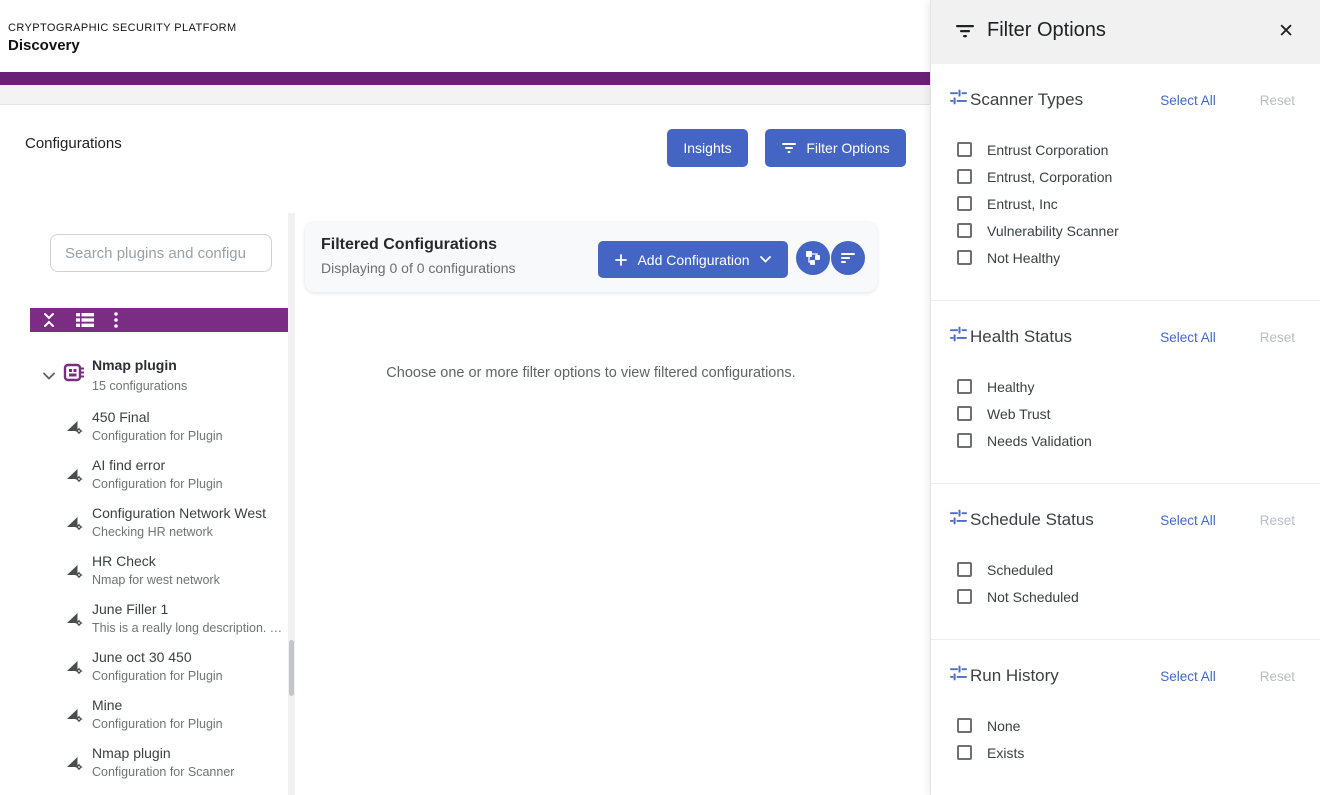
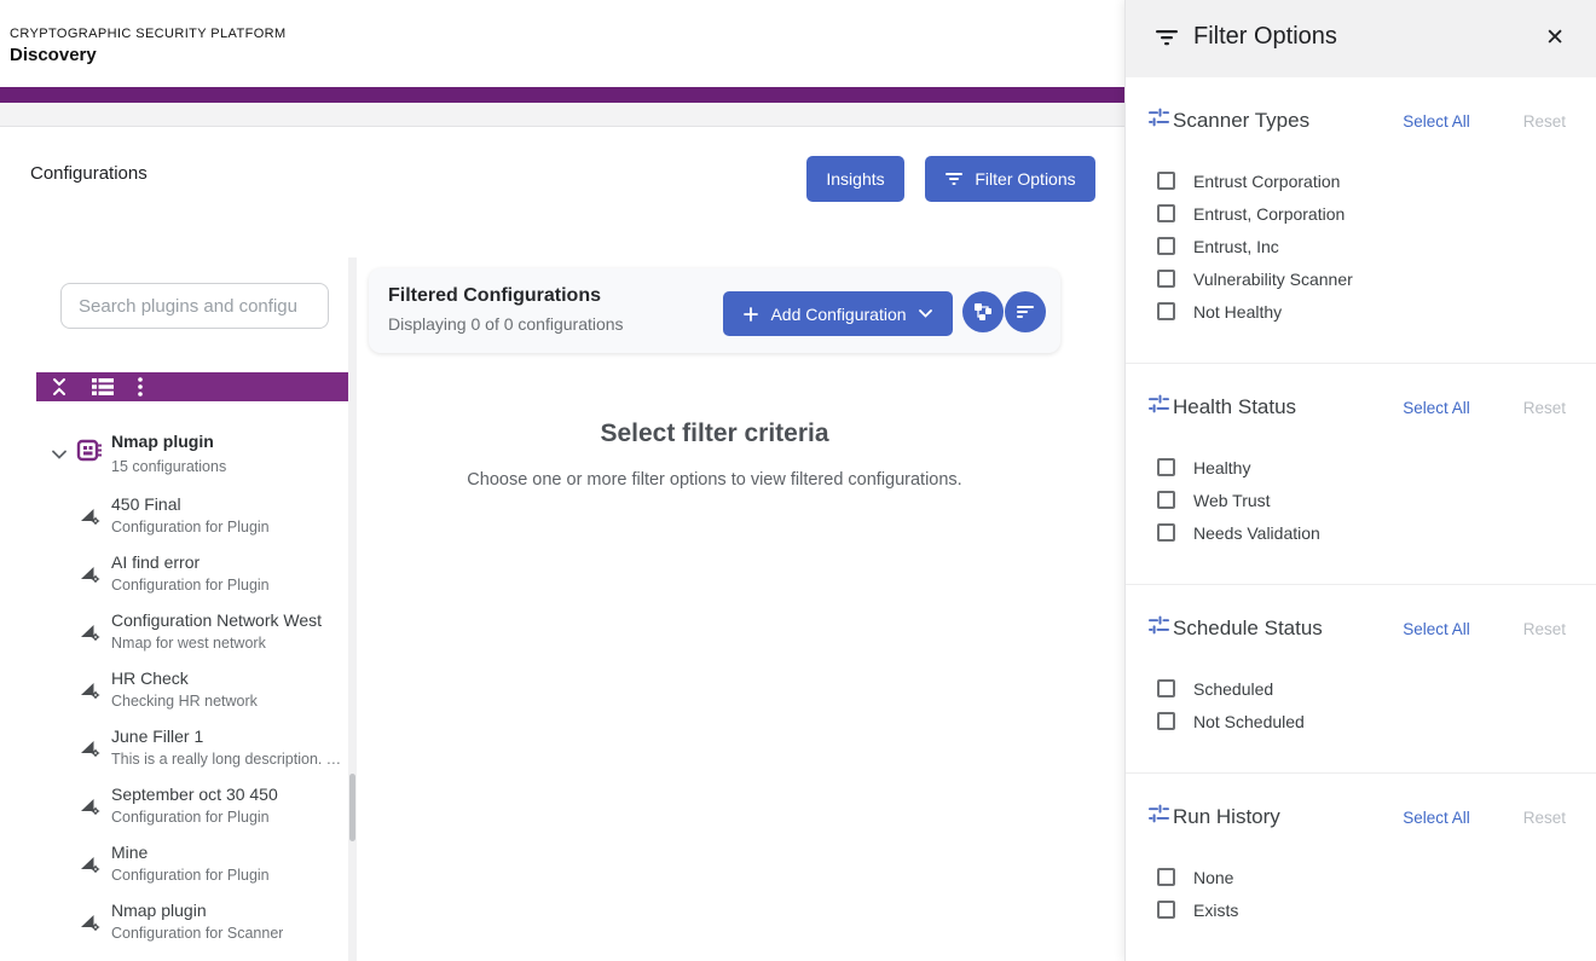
  CRYPTOGRAPHIC SECURITY PLATFORM
  Discovery
  Configurations
  Insights
  Filter Options
  Search plugins and configu
  Nmap plugin
  15 configurations
  450 Final
  Configuration for Plugin
  AI find error
  Configuration for Plugin
  Configuration Network West
- Checking HR network
+ Nmap for west network
  HR Check
- Nmap for west network
+ Checking HR network
  June Filler 1
  This is a really long description. T..
- June oct 30 450
+ September oct 30 450
  Configuration for Plugin
  Mine
  Configuration for Plugin
  Nmap plugin
  Configuration for Scanner
  Filtered Configurations
  Displaying 0 of 0 configurations
  Add Configuration
+ Select filter criteria
  Choose one or more filter options to view filtered configurations.
  Filter Options
  ✕
  Scanner Types
  Select All
  Reset
  Entrust Corporation
  Entrust, Corporation
  Entrust, Inc
  Vulnerability Scanner
  Not Healthy
  Health Status
  Select All
  Reset
  Healthy
  Web Trust
  Needs Validation
  Schedule Status
  Select All
  Reset
  Scheduled
  Not Scheduled
  Run History
  Select All
  Reset
  None
  Exists
